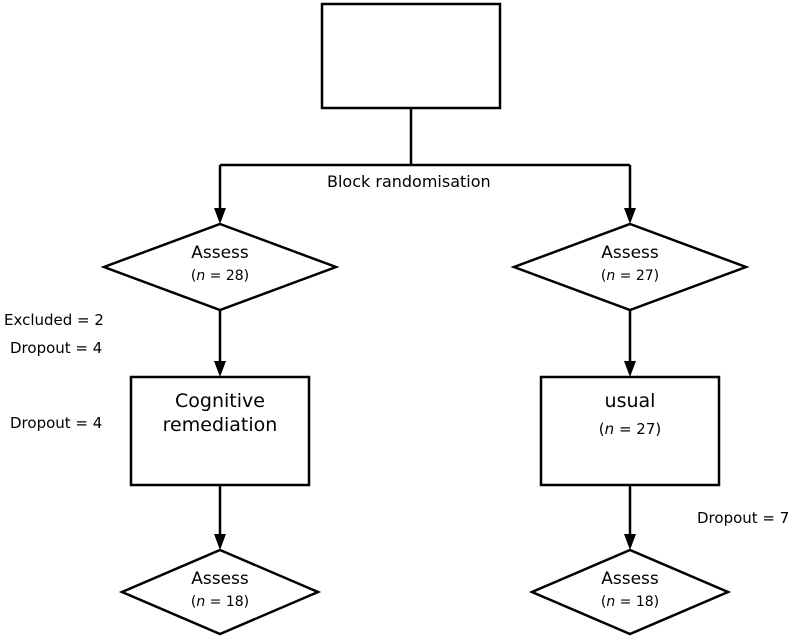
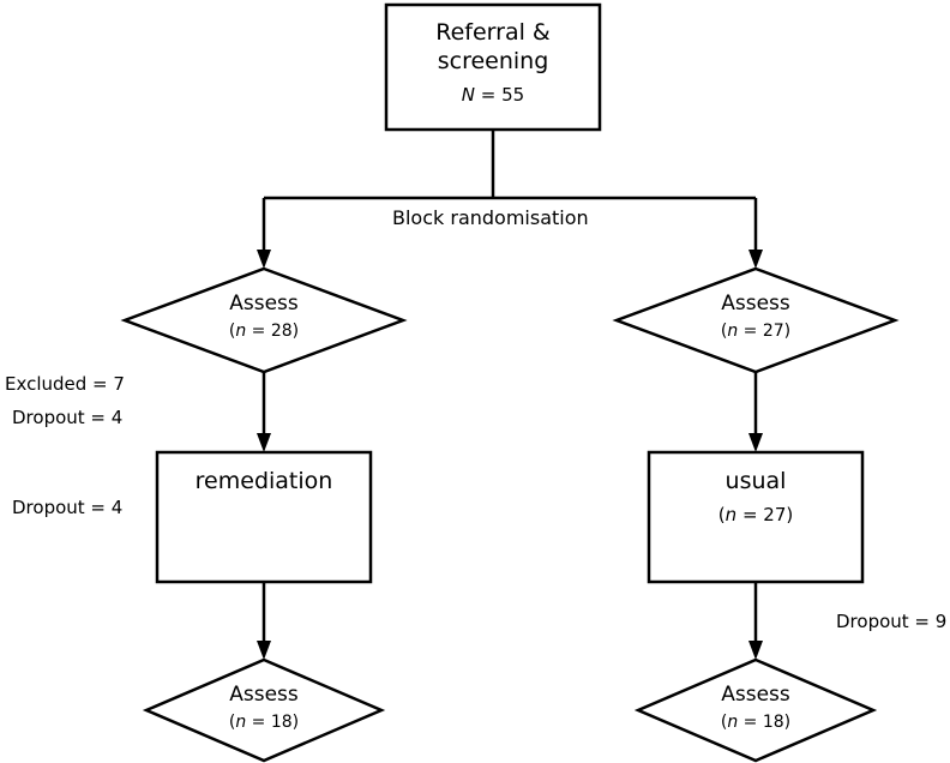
+ Referral &
+ screening
+ N = 55
  Block randomisation
  Assess
  (n = 28)
  Assess
  (n = 27)
- Excluded = 2
+ Excluded = 7
  Dropout = 4
  Dropout = 4
- Dropout = 7
+ Dropout = 9
- Cognitive
  remediation
  usual
  (n = 27)
  Assess
  (n = 18)
  Assess
  (n = 18)
